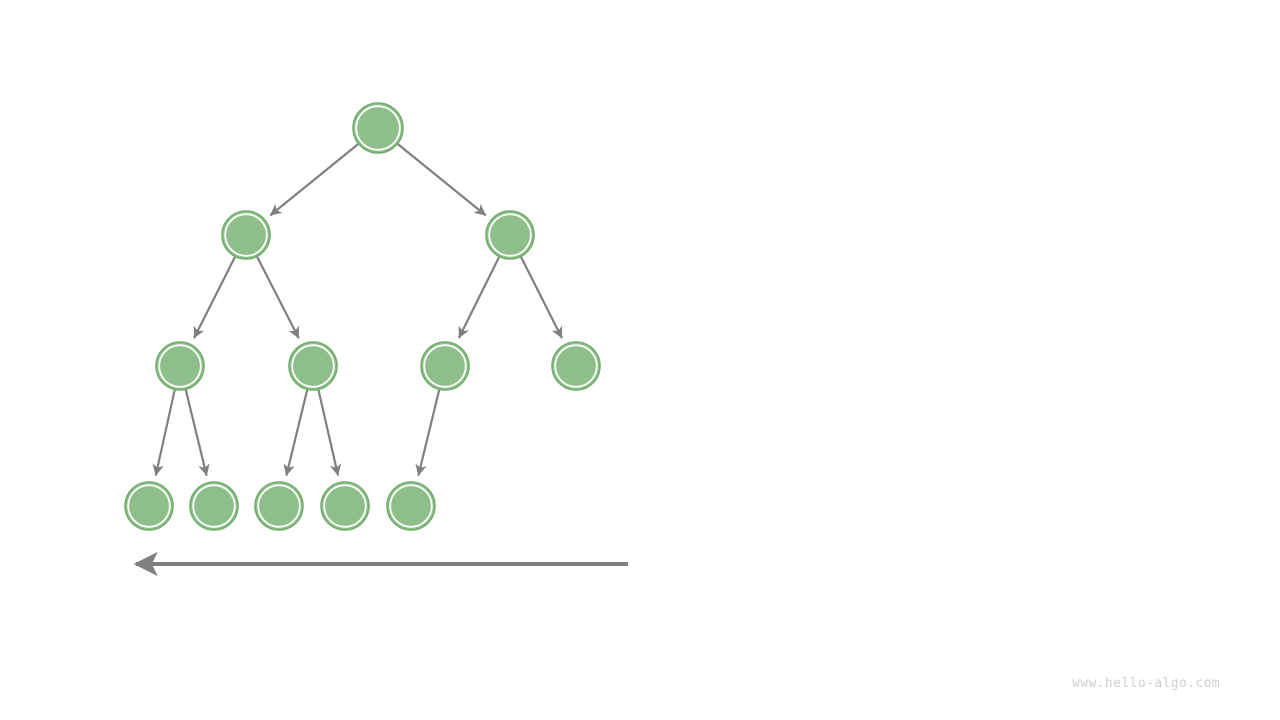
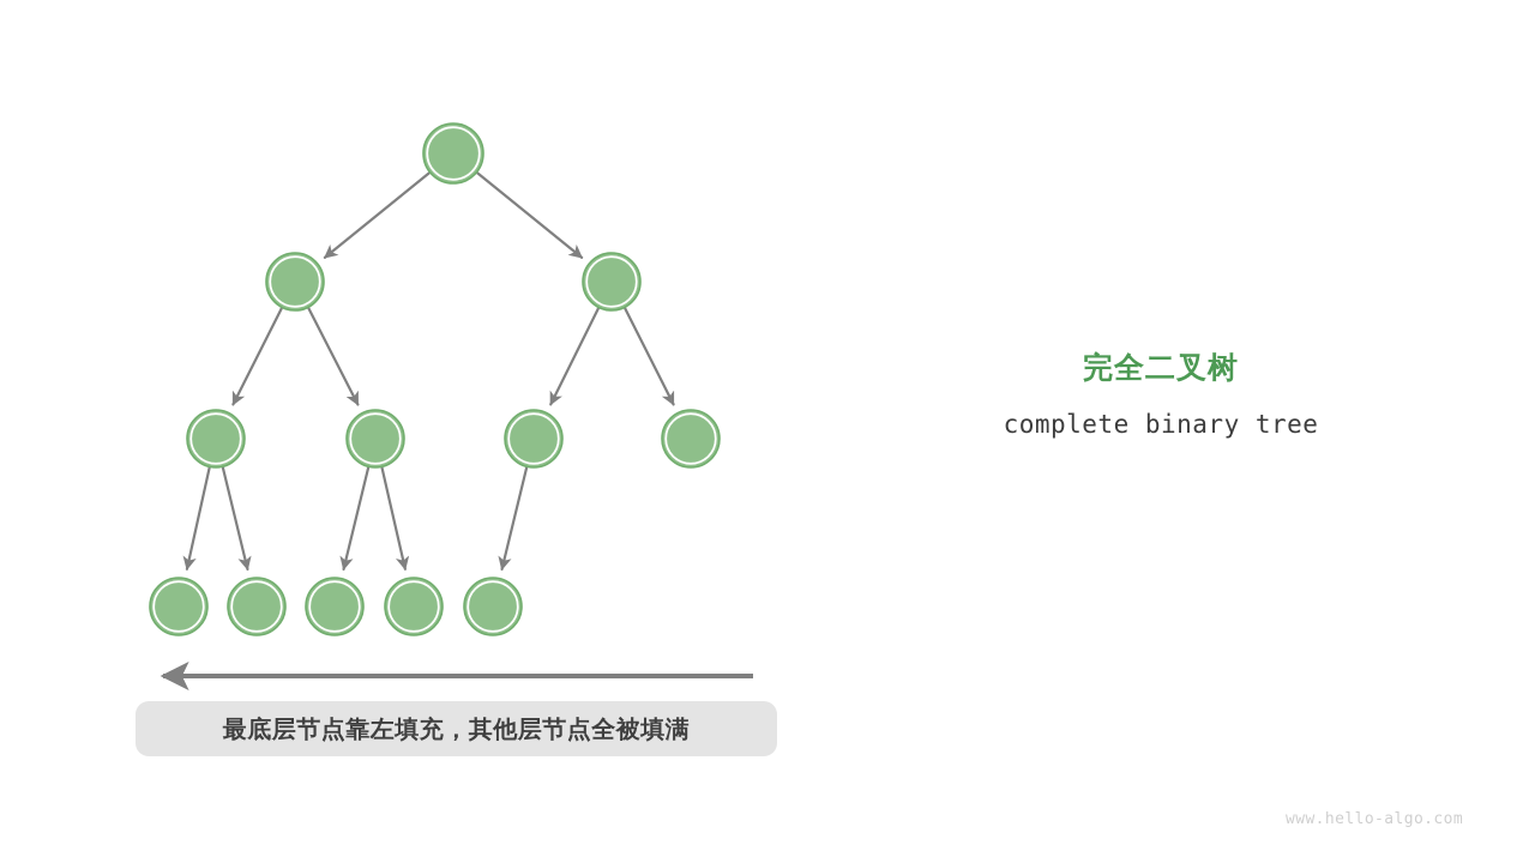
+ 完全二叉树
+ complete binary tree
+ 最底层节点靠左填充，其他层节点全被填满
  www.hello-algo.com
